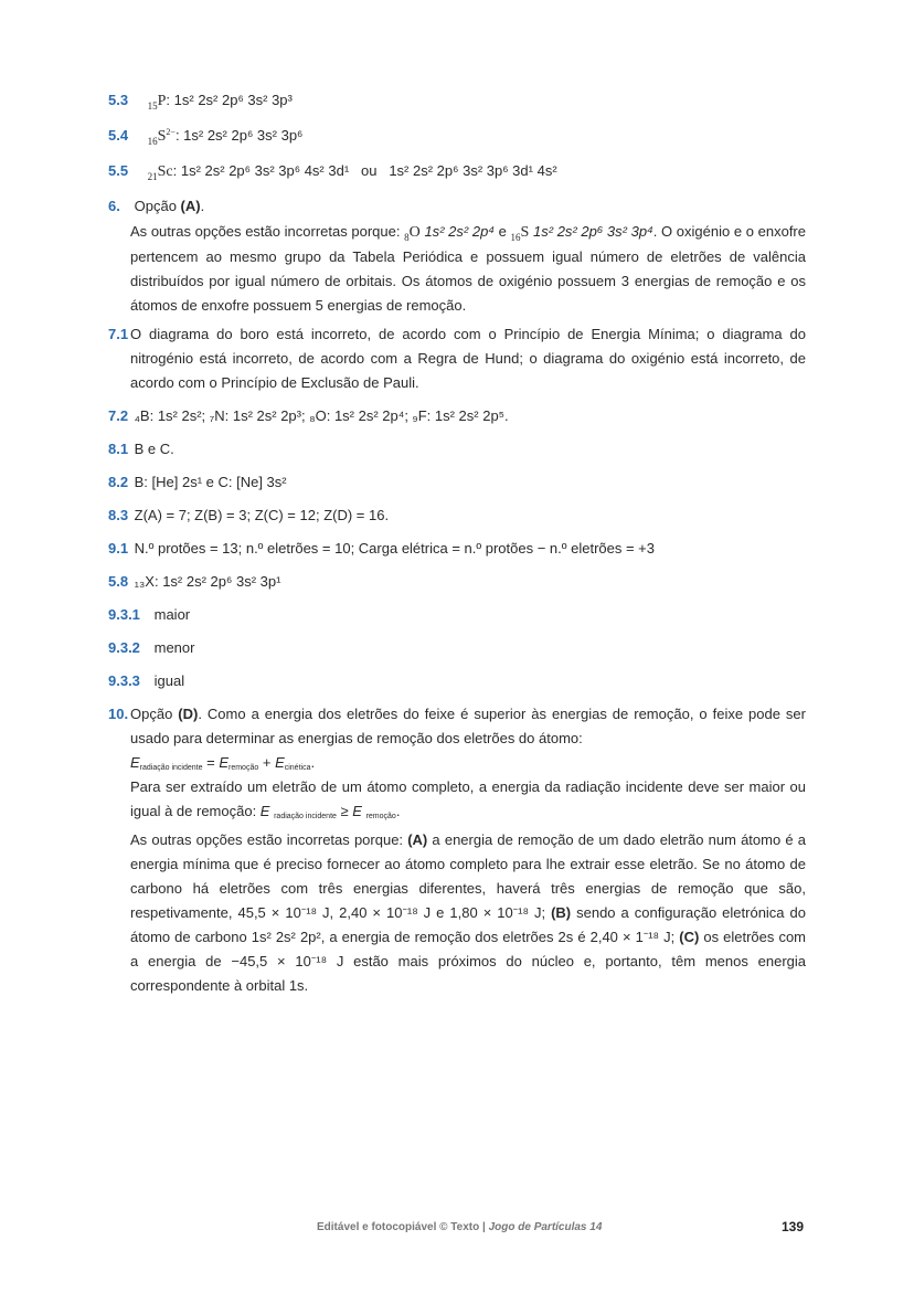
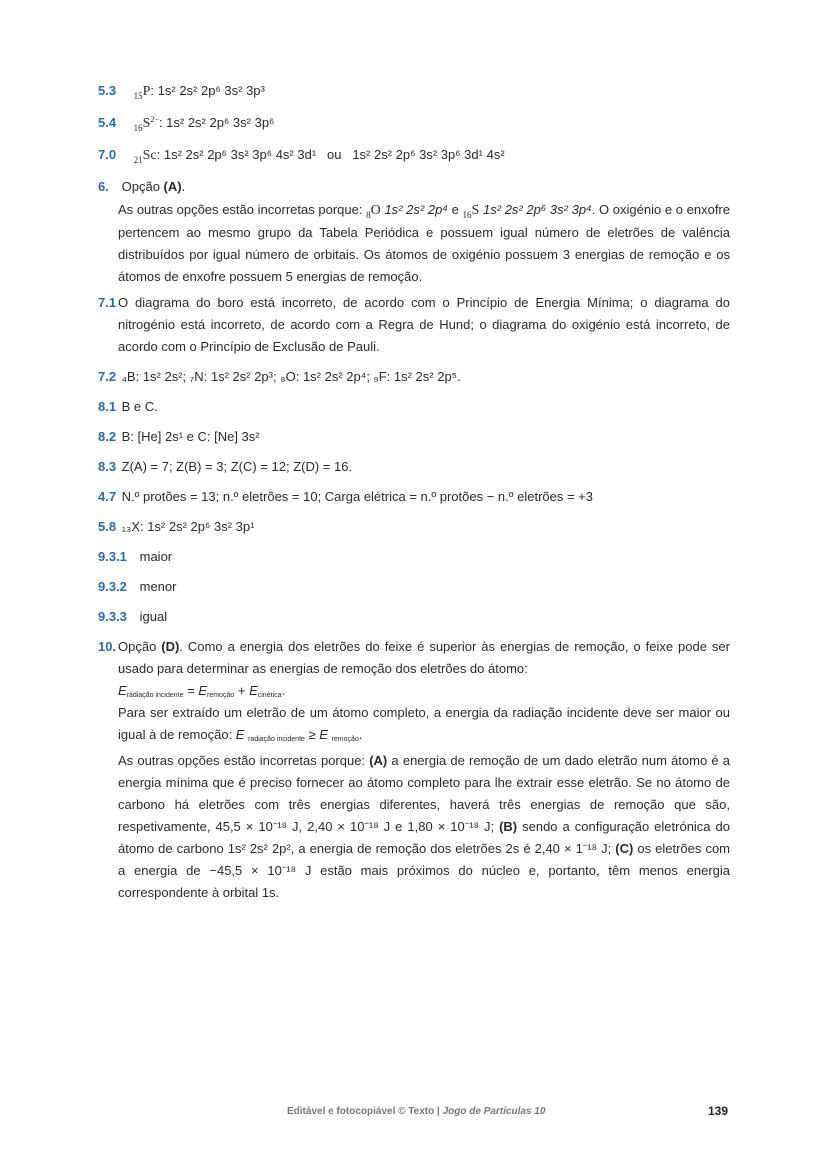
  5.3 15P: 1s² 2s² 2p⁶ 3s² 3p³
  5.4 16S2−: 1s² 2s² 2p⁶ 3s² 3p⁶
- 5.5 21Sc: 1s² 2s² 2p⁶ 3s² 3p⁶ 4s² 3d¹ ou 1s² 2s² 2p⁶ 3s² 3p⁶ 3d¹ 4s²
+ 7.0 21Sc: 1s² 2s² 2p⁶ 3s² 3p⁶ 4s² 3d¹ ou 1s² 2s² 2p⁶ 3s² 3p⁶ 3d¹ 4s²
  6. Opção (A).
  As outras opções estão incorretas porque: 8O 1s² 2s² 2p⁴ e 16S 1s² 2s² 2p⁶ 3s² 3p⁴. O oxigénio e o enxofre pertencem ao mesmo grupo da Tabela Periódica e possuem igual número de eletrões de valência distribuídos por igual número de orbitais. Os átomos de oxigénio possuem 3 energias de remoção e os átomos de enxofre possuem 5 energias de remoção.
  7.1
  O diagrama do boro está incorreto, de acordo com o Princípio de Energia Mínima; o diagrama do nitrogénio está incorreto, de acordo com a Regra de Hund; o diagrama do oxigénio está incorreto, de acordo com o Princípio de Exclusão de Pauli.
  7.2 ₄B: 1s² 2s²; ₇N: 1s² 2s² 2p³; ₈O: 1s² 2s² 2p⁴; ₉F: 1s² 2s² 2p⁵.
  8.1 B e C.
  8.2 B: [He] 2s¹ e C: [Ne] 3s²
  8.3 Z(A) = 7; Z(B) = 3; Z(C) = 12; Z(D) = 16.
- 9.1 N.º protões = 13; n.º eletrões = 10; Carga elétrica = n.º protões − n.º eletrões = +3
+ 4.7 N.º protões = 13; n.º eletrões = 10; Carga elétrica = n.º protões − n.º eletrões = +3
  5.8 ₁₃X: 1s² 2s² 2p⁶ 3s² 3p¹
  9.3.1 maior
  9.3.2 menor
  9.3.3 igual
  10.
  Opção (D). Como a energia dos eletrões do feixe é superior às energias de remoção, o feixe pode ser usado para determinar as energias de remoção dos eletrões do átomo:
  Para ser extraído um eletrão de um átomo completo, a energia da radiação incidente deve ser maior ou igual à de remoção: E ≥ E .
  As outras opções estão incorretas porque: (A) a energia de remoção de um dado eletrão num átomo é a energia mínima que é preciso fornecer ao átomo completo para lhe extrair esse eletrão. Se no átomo de carbono há eletrões com três energias diferentes, haverá três energias de remoção que são, respetivamente, 45,5 × 10⁻¹⁸ J, 2,40 × 10⁻¹⁸ J e 1,80 × 10⁻¹⁸ J; (B) sendo a configuração eletrónica do átomo de carbono 1s² 2s² 2p², a energia de remoção dos eletrões 2s é 2,40 × 1⁻¹⁸ J; (C) os eletrões com a energia de −45,5 × 10⁻¹⁸ J estão mais próximos do núcleo e, portanto, têm menos energia correspondente à orbital 1s.
- Editável e fotocopiável © Texto | Jogo de Partículas 14
+ Editável e fotocopiável © Texto | Jogo de Partículas 10
  139
